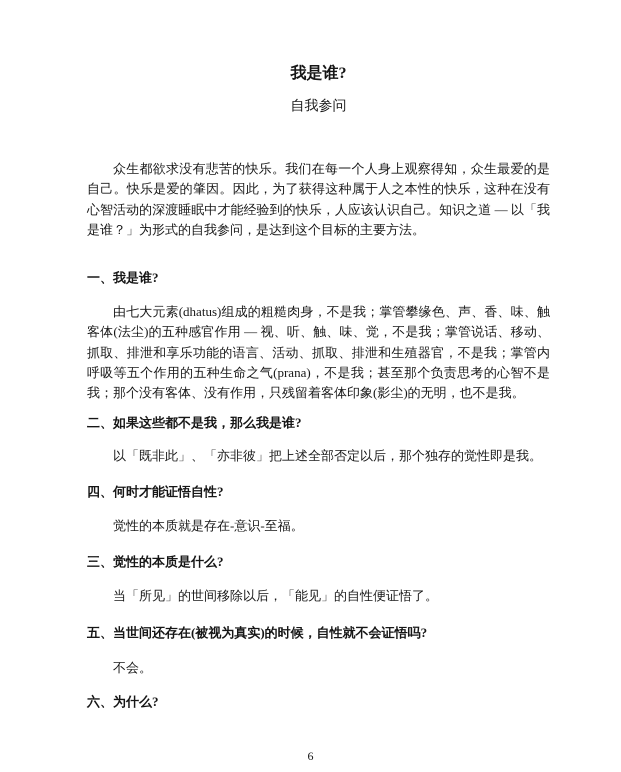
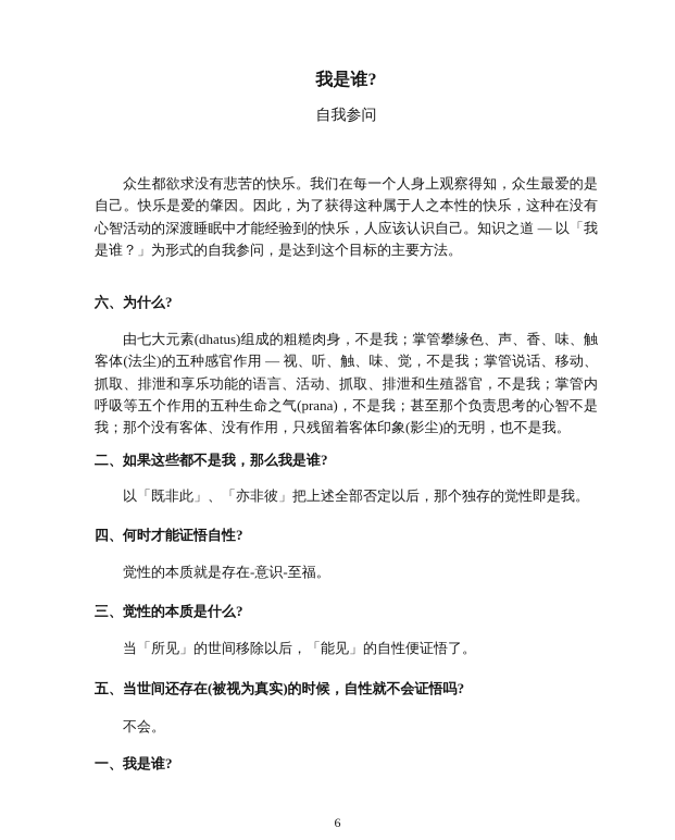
  我是谁?
  自我参问
  众生都欲求没有悲苦的快乐。我们在每一个人身上观察得知，众生最爱的是自己。快乐是爱的肇因。因此，为了获得这种属于人之本性的快乐，这种在没有心智活动的深渡睡眠中才能经验到的快乐，人应该认识自己。知识之道 — 以「我是谁？」为形式的自我参问，是达到这个目标的主要方法。
- 一、我是谁?
+ 六、为什么?
  由七大元素(dhatus)组成的粗糙肉身，不是我；掌管攀缘色、声、香、味、触客体(法尘)的五种感官作用 — 视、听、触、味、觉，不是我；掌管说话、移动、抓取、排泄和享乐功能的语言、活动、抓取、排泄和生殖器官，不是我；掌管内呼吸等五个作用的五种生命之气(prana)，不是我；甚至那个负责思考的心智不是我；那个没有客体、没有作用，只残留着客体印象(影尘)的无明，也不是我。
  二、如果这些都不是我，那么我是谁?
  以「既非此」、「亦非彼」把上述全部否定以后，那个独存的觉性即是我。
  四、何时才能证悟自性?
  觉性的本质就是存在-意识-至福。
  三、觉性的本质是什么?
  当「所见」的世间移除以后，「能见」的自性便证悟了。
  五、当世间还存在(被视为真实)的时候，自性就不会证悟吗?
  不会。
- 六、为什么?
+ 一、我是谁?
  6
